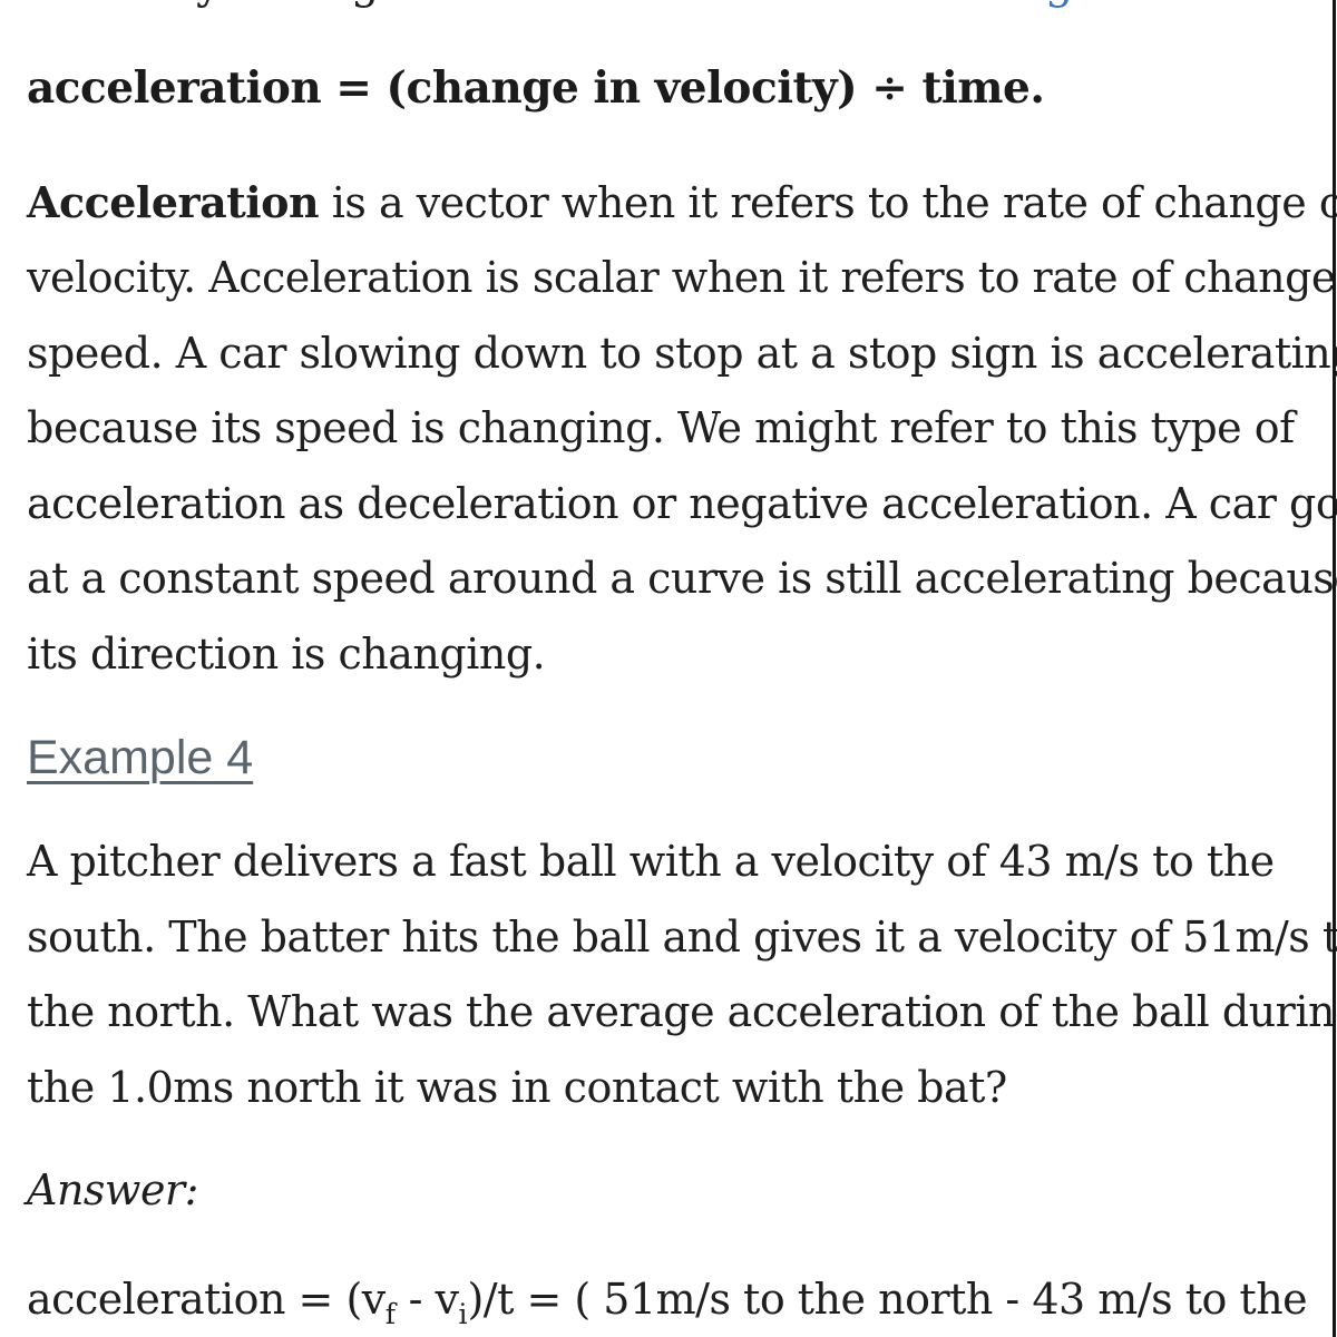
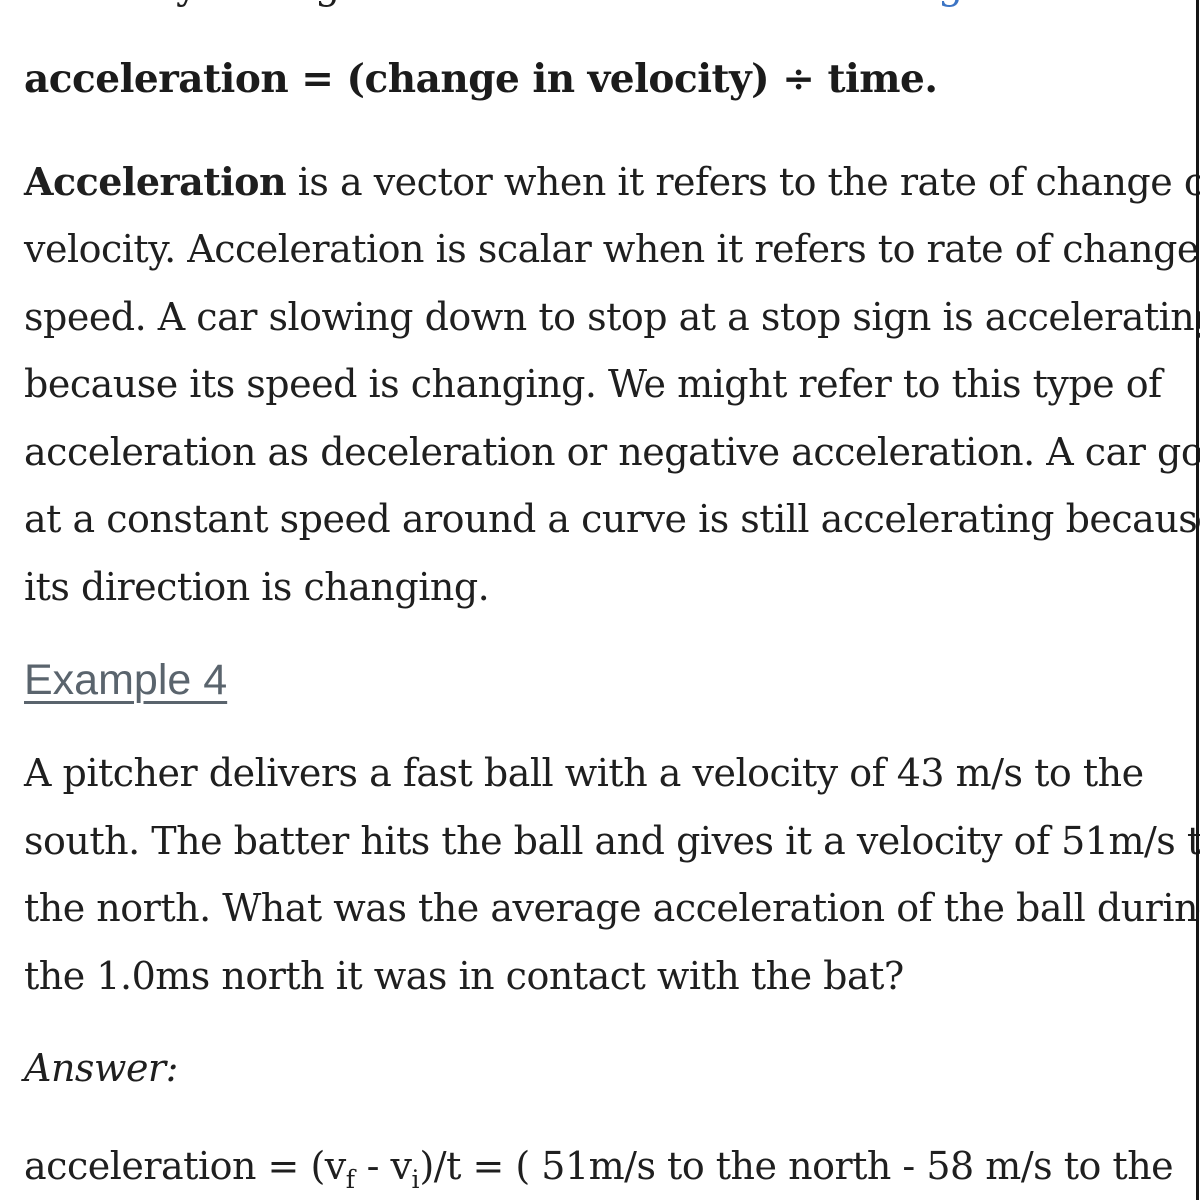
  acceleration = (change in velocity) ÷ time.
  Acceleration is a vector when it refers to the rate of change o
  velocity. Acceleration is scalar when it refers to rate of change
  speed. A car slowing down to stop at a stop sign is acceleratin
  because its speed is changing. We might refer to this type of
  acceleration as deceleration or negative acceleration. A car go
  at a constant speed around a curve is still accelerating becaus
  its direction is changing.
  Example 4
  A pitcher delivers a fast ball with a velocity of 43 m/s to the
  south. The batter hits the ball and gives it a velocity of 51m/s t
  the north. What was the average acceleration of the ball durin
  the 1.0ms north it was in contact with the bat?
  Answer:
- acceleration = (vf - vi)/t = ( 51m/s to the north - 43 m/s to the
+ acceleration = (vf - vi)/t = ( 51m/s to the north - 58 m/s to the
